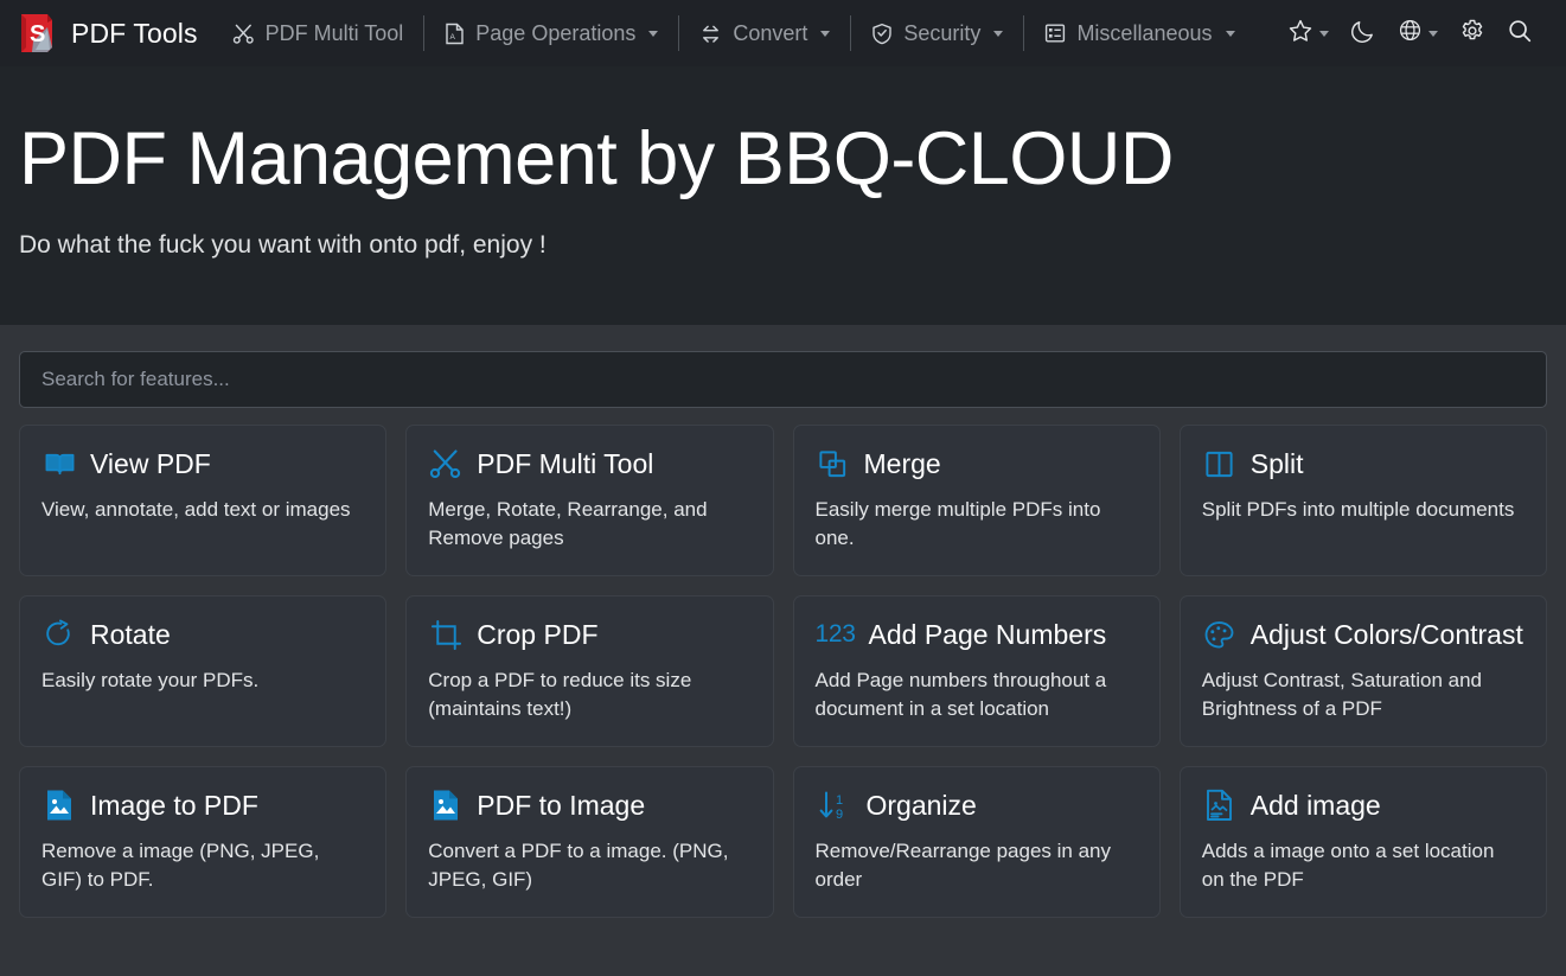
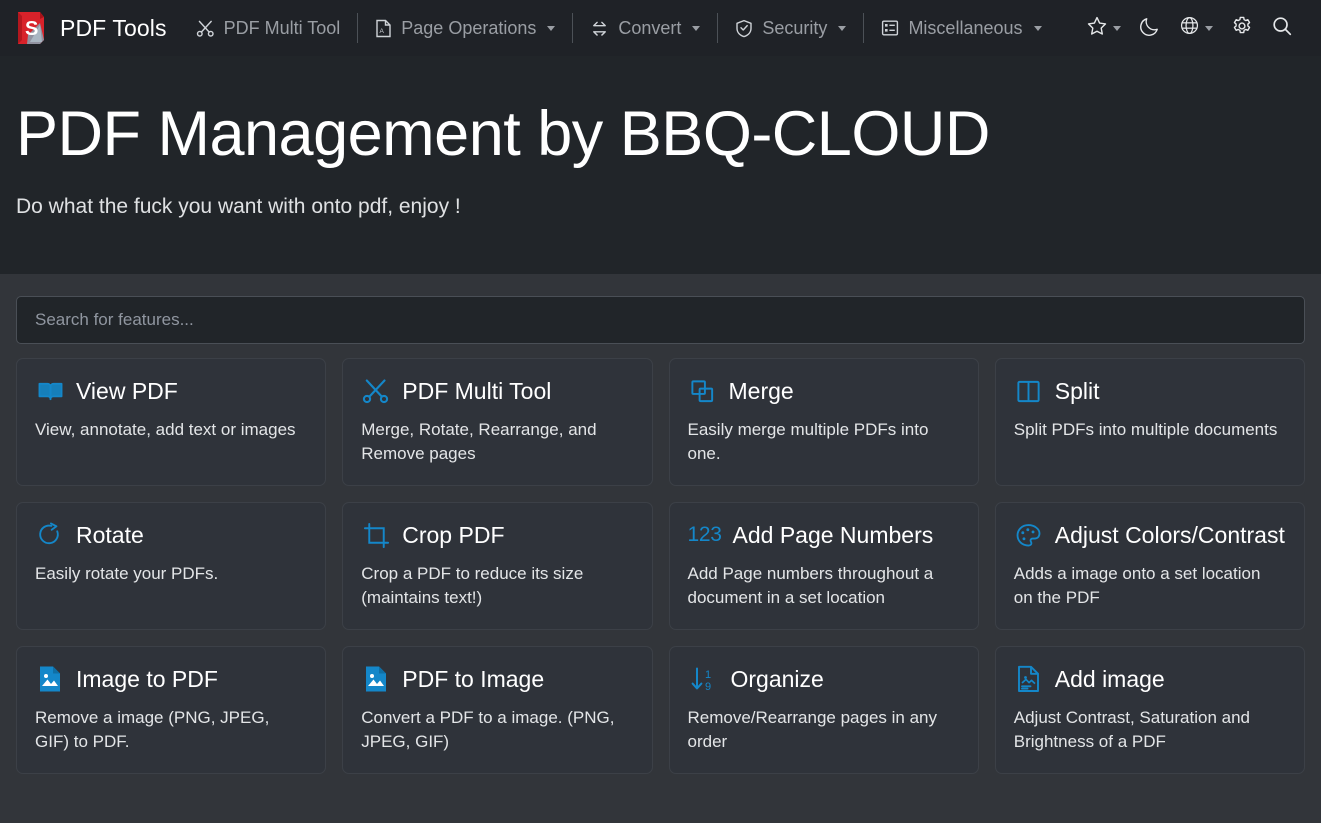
  S
  PDF Tools
  PDF Multi Tool
  Page Operations
  Convert
  Security
  Miscellaneous
  PDF Management by BBQ-CLOUD
  Do what the fuck you want with onto pdf, enjoy !
  Search for features...
  View PDF
  View, annotate, add text or images
  PDF Multi Tool
  Merge, Rotate, Rearrange, and Remove pages
  Merge
  Easily merge multiple PDFs into one.
  Split
  Split PDFs into multiple documents
  Rotate
  Easily rotate your PDFs.
  Crop PDF
  Crop a PDF to reduce its size (maintains text!)
  123
  Add Page Numbers
  Add Page numbers throughout a document in a set location
  Adjust Colors/Contrast
- Adjust Contrast, Saturation and Brightness of a PDF
+ Adds a image onto a set location on the PDF
  Image to PDF
  Remove a image (PNG, JPEG, GIF) to PDF.
  PDF to Image
  Convert a PDF to a image. (PNG, JPEG, GIF)
  1
  9
  Organize
  Remove/Rearrange pages in any order
  Add image
- Adds a image onto a set location on the PDF
+ Adjust Contrast, Saturation and Brightness of a PDF
